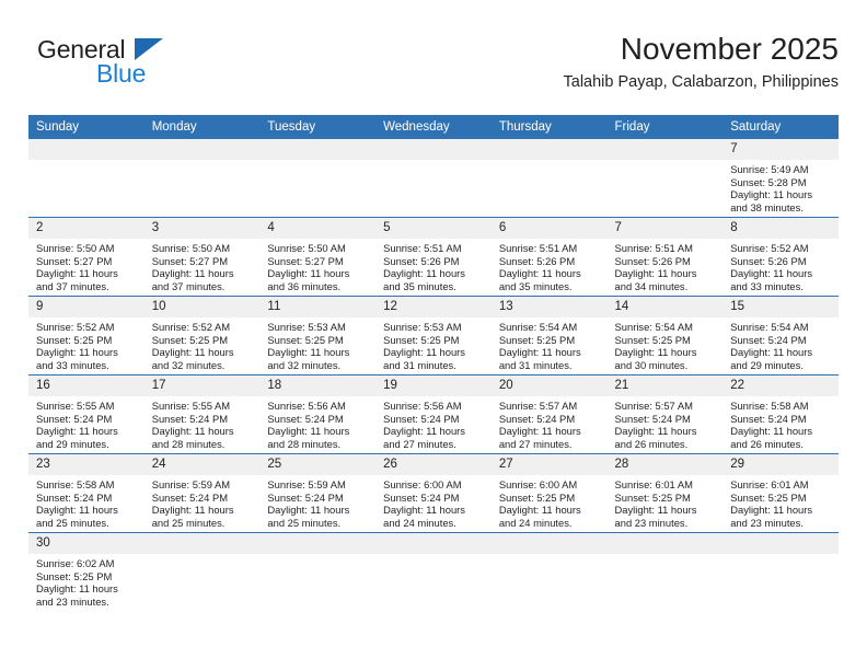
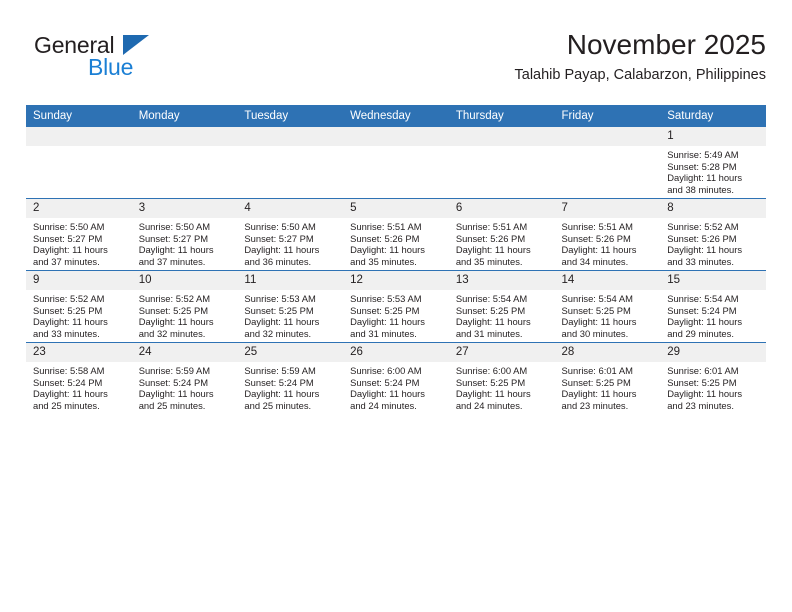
  General
  Blue
  November 2025
  Talahib Payap, Calabarzon, Philippines
  Sunday	Monday	Tuesday	Wednesday	Thursday	Friday	Saturday
- 						7Sunrise: 5:49 AMSunset: 5:28 PMDaylight: 11 hours and 38 minutes.
+ 						1Sunrise: 5:49 AMSunset: 5:28 PMDaylight: 11 hours and 38 minutes.
  2Sunrise: 5:50 AMSunset: 5:27 PMDaylight: 11 hours and 37 minutes.	3Sunrise: 5:50 AMSunset: 5:27 PMDaylight: 11 hours and 37 minutes.	4Sunrise: 5:50 AMSunset: 5:27 PMDaylight: 11 hours and 36 minutes.	5Sunrise: 5:51 AMSunset: 5:26 PMDaylight: 11 hours and 35 minutes.	6Sunrise: 5:51 AMSunset: 5:26 PMDaylight: 11 hours and 35 minutes.	7Sunrise: 5:51 AMSunset: 5:26 PMDaylight: 11 hours and 34 minutes.	8Sunrise: 5:52 AMSunset: 5:26 PMDaylight: 11 hours and 33 minutes.
  9Sunrise: 5:52 AMSunset: 5:25 PMDaylight: 11 hours and 33 minutes.	10Sunrise: 5:52 AMSunset: 5:25 PMDaylight: 11 hours and 32 minutes.	11Sunrise: 5:53 AMSunset: 5:25 PMDaylight: 11 hours and 32 minutes.	12Sunrise: 5:53 AMSunset: 5:25 PMDaylight: 11 hours and 31 minutes.	13Sunrise: 5:54 AMSunset: 5:25 PMDaylight: 11 hours and 31 minutes.	14Sunrise: 5:54 AMSunset: 5:25 PMDaylight: 11 hours and 30 minutes.	15Sunrise: 5:54 AMSunset: 5:24 PMDaylight: 11 hours and 29 minutes.
- 16Sunrise: 5:55 AMSunset: 5:24 PMDaylight: 11 hours and 29 minutes.	17Sunrise: 5:55 AMSunset: 5:24 PMDaylight: 11 hours and 28 minutes.	18Sunrise: 5:56 AMSunset: 5:24 PMDaylight: 11 hours and 28 minutes.	19Sunrise: 5:56 AMSunset: 5:24 PMDaylight: 11 hours and 27 minutes.	20Sunrise: 5:57 AMSunset: 5:24 PMDaylight: 11 hours and 27 minutes.	21Sunrise: 5:57 AMSunset: 5:24 PMDaylight: 11 hours and 26 minutes.	22Sunrise: 5:58 AMSunset: 5:24 PMDaylight: 11 hours and 26 minutes.
  23Sunrise: 5:58 AMSunset: 5:24 PMDaylight: 11 hours and 25 minutes.	24Sunrise: 5:59 AMSunset: 5:24 PMDaylight: 11 hours and 25 minutes.	25Sunrise: 5:59 AMSunset: 5:24 PMDaylight: 11 hours and 25 minutes.	26Sunrise: 6:00 AMSunset: 5:24 PMDaylight: 11 hours and 24 minutes.	27Sunrise: 6:00 AMSunset: 5:25 PMDaylight: 11 hours and 24 minutes.	28Sunrise: 6:01 AMSunset: 5:25 PMDaylight: 11 hours and 23 minutes.	29Sunrise: 6:01 AMSunset: 5:25 PMDaylight: 11 hours and 23 minutes.
- 30Sunrise: 6:02 AMSunset: 5:25 PMDaylight: 11 hours and 23 minutes.
